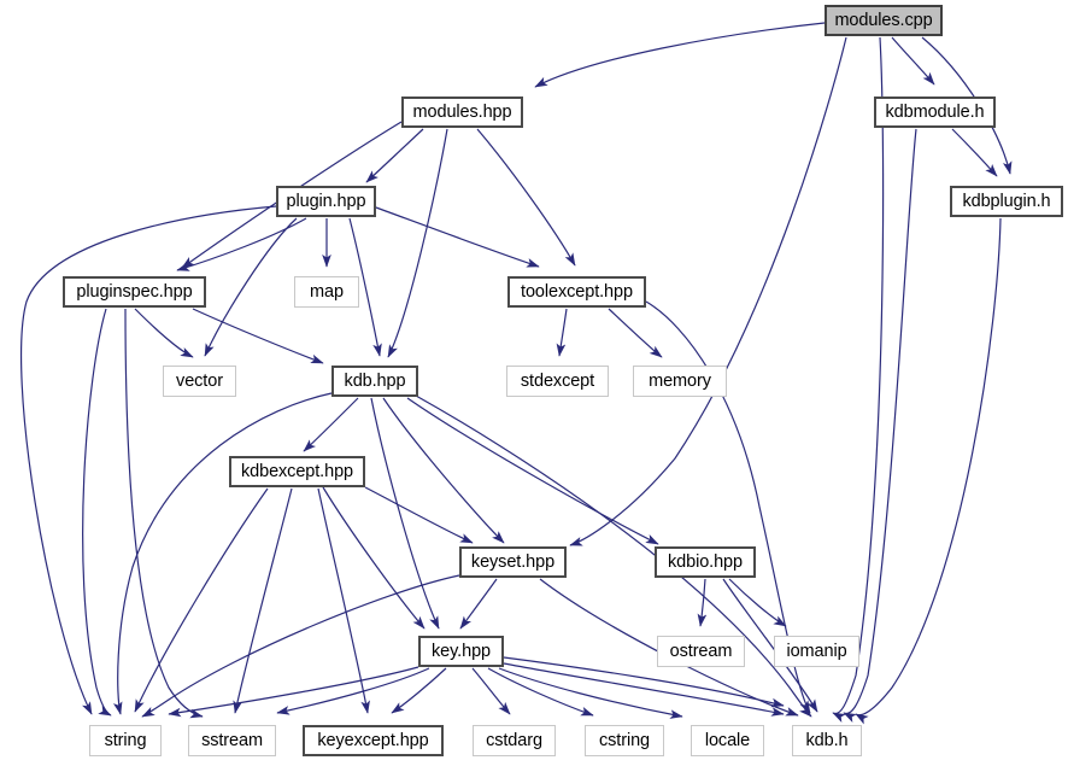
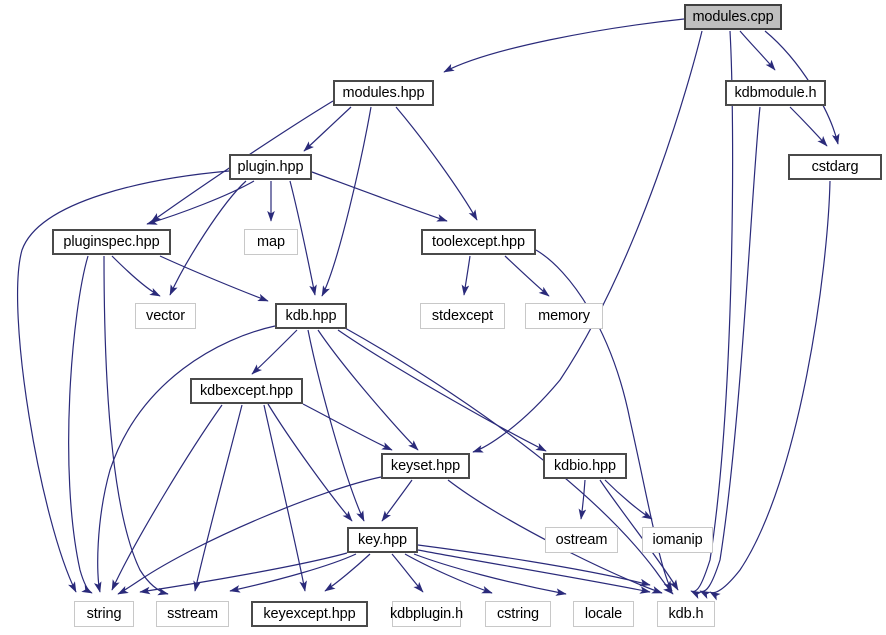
  modules.cpp
  modules.hpp
  kdbmodule.h
- kdbplugin.h
+ cstdarg
  plugin.hpp
  pluginspec.hpp
  map
  toolexcept.hpp
  vector
  kdb.hpp
  stdexcept
  memory
  kdbexcept.hpp
  keyset.hpp
  kdbio.hpp
  key.hpp
  ostream
  iomanip
  string
  sstream
  keyexcept.hpp
- cstdarg
+ kdbplugin.h
  cstring
  locale
  kdb.h
